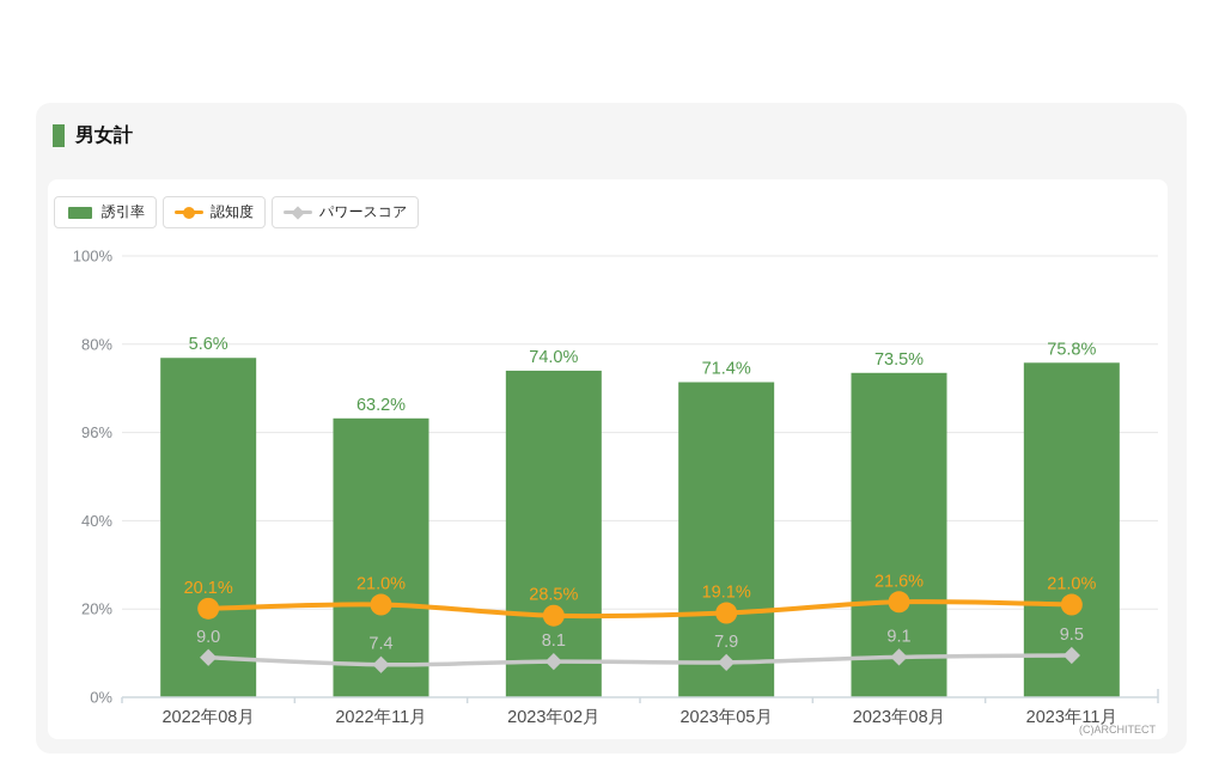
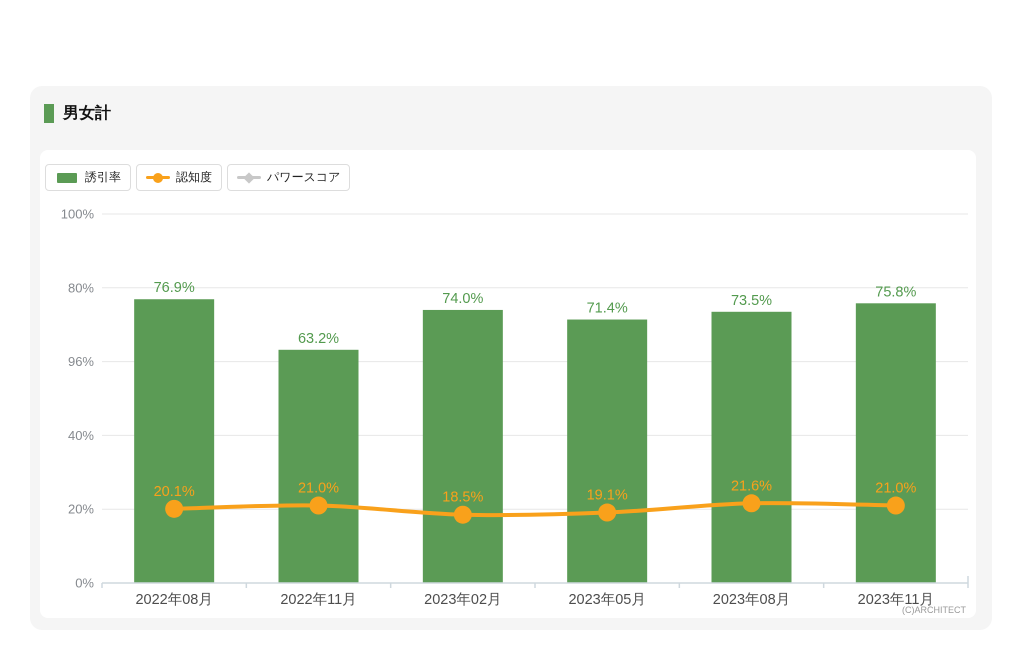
  男女計
  誘引率
  認知度
  パワースコア
  0%
  20%
  40%
  96%
  80%
  100%
- 5.6%
+ 76.9%
  63.2%
  74.0%
  71.4%
  73.5%
  75.8%
  2022年08月
  2022年11月
  2023年02月
  2023年05月
  2023年08月
  2023年11月
- 9.0
- 7.4
- 8.1
- 7.9
- 9.1
- 9.5
  20.1%
  21.0%
- 28.5%
+ 18.5%
  19.1%
  21.6%
  21.0%
  (C)ARCHITECT
